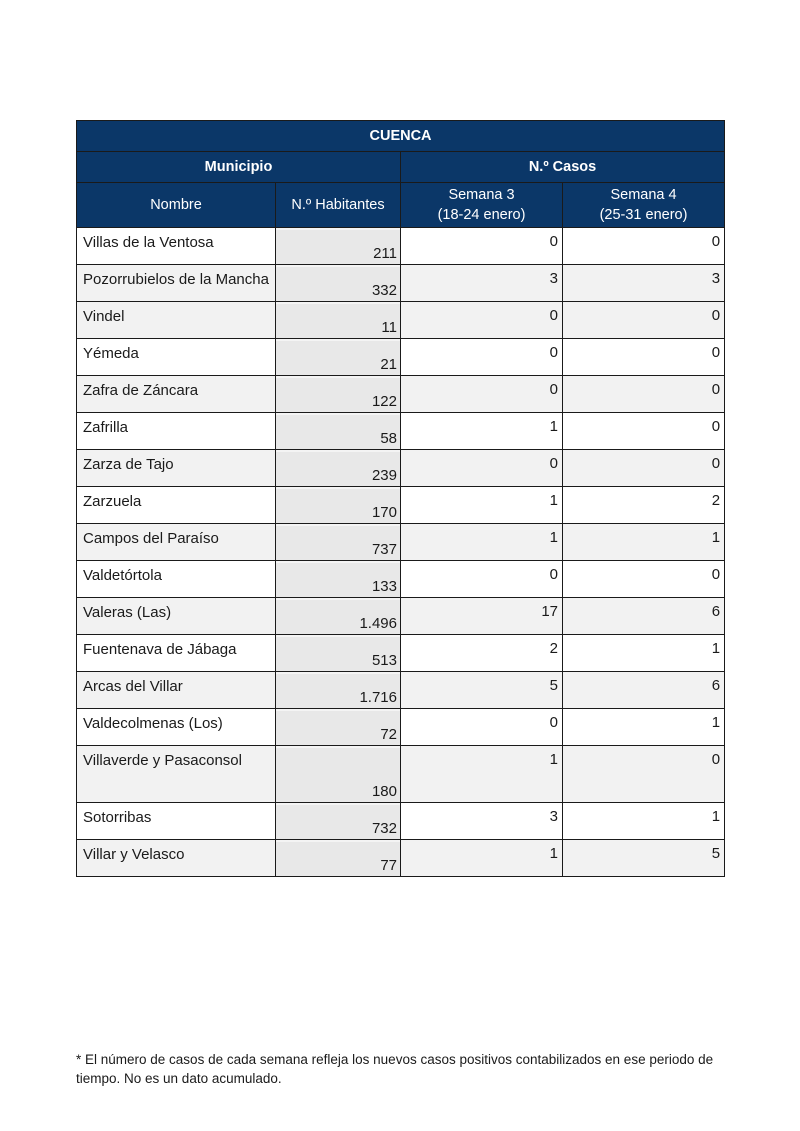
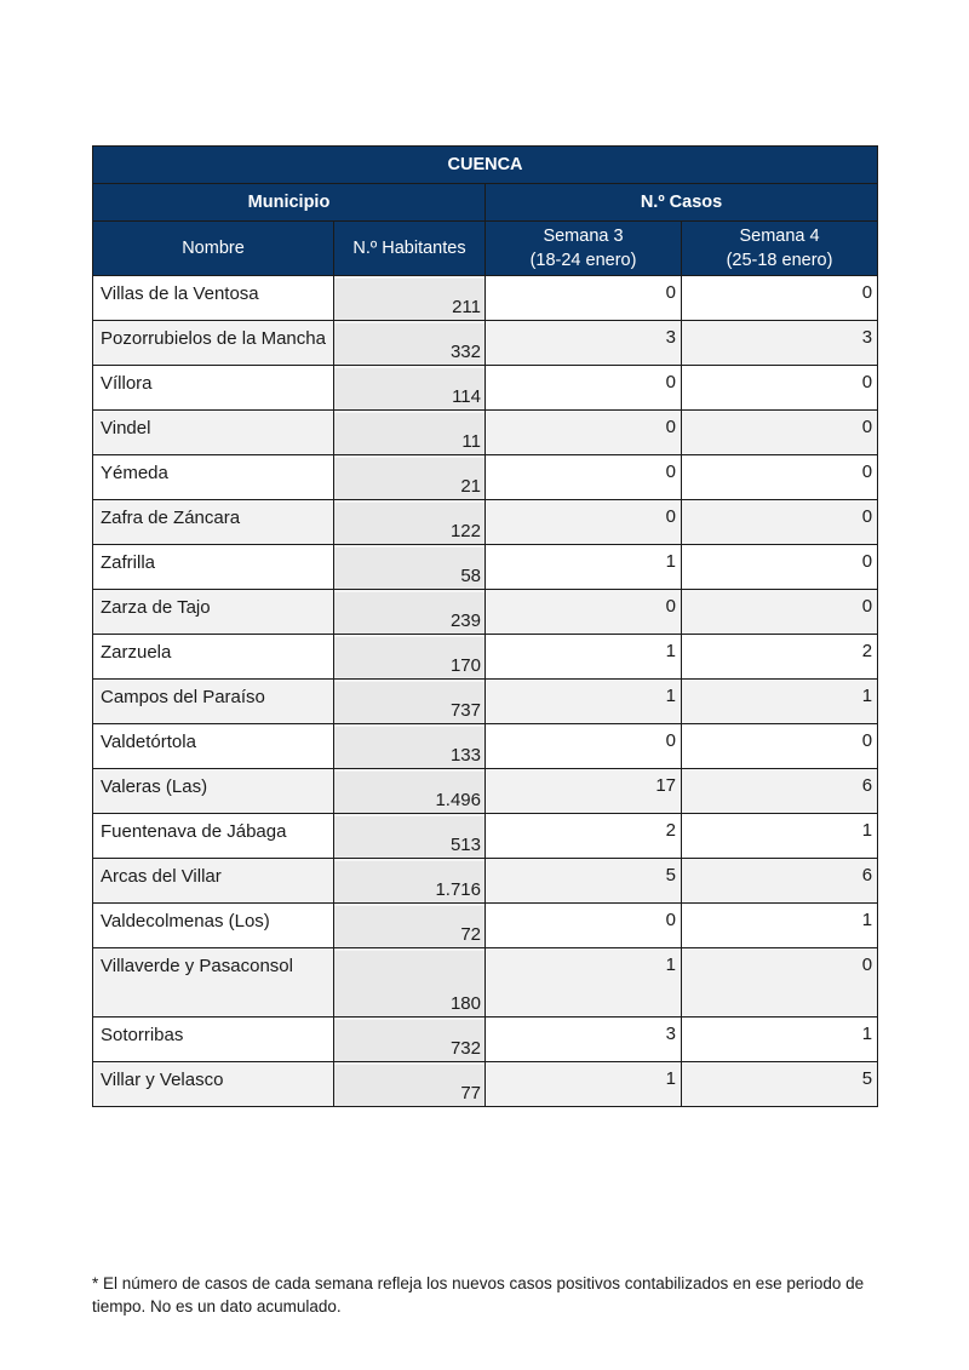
  CUENCA
  Municipio	N.º Casos
- Nombre	N.º Habitantes	Semana 3 (18-24 enero)	Semana 4 (25-31 enero)
+ Nombre	N.º Habitantes	Semana 3 (18-24 enero)	Semana 4 (25-18 enero)
  Villas de la Ventosa	211	0	0
  Pozorrubielos de la Mancha	332	3	3
+ Víllora	114	0	0
  Vindel	11	0	0
  Yémeda	21	0	0
  Zafra de Záncara	122	0	0
  Zafrilla	58	1	0
  Zarza de Tajo	239	0	0
  Zarzuela	170	1	2
  Campos del Paraíso	737	1	1
  Valdetórtola	133	0	0
  Valeras (Las)	1.496	17	6
  Fuentenava de Jábaga	513	2	1
  Arcas del Villar	1.716	5	6
  Valdecolmenas (Los)	72	0	1
  Villaverde y Pasaconsol	180	1	0
  Sotorribas	732	3	1
  Villar y Velasco	77	1	5
  * El número de casos de cada semana refleja los nuevos casos positivos contabilizados en ese periodo de tiempo. No es un dato acumulado.
